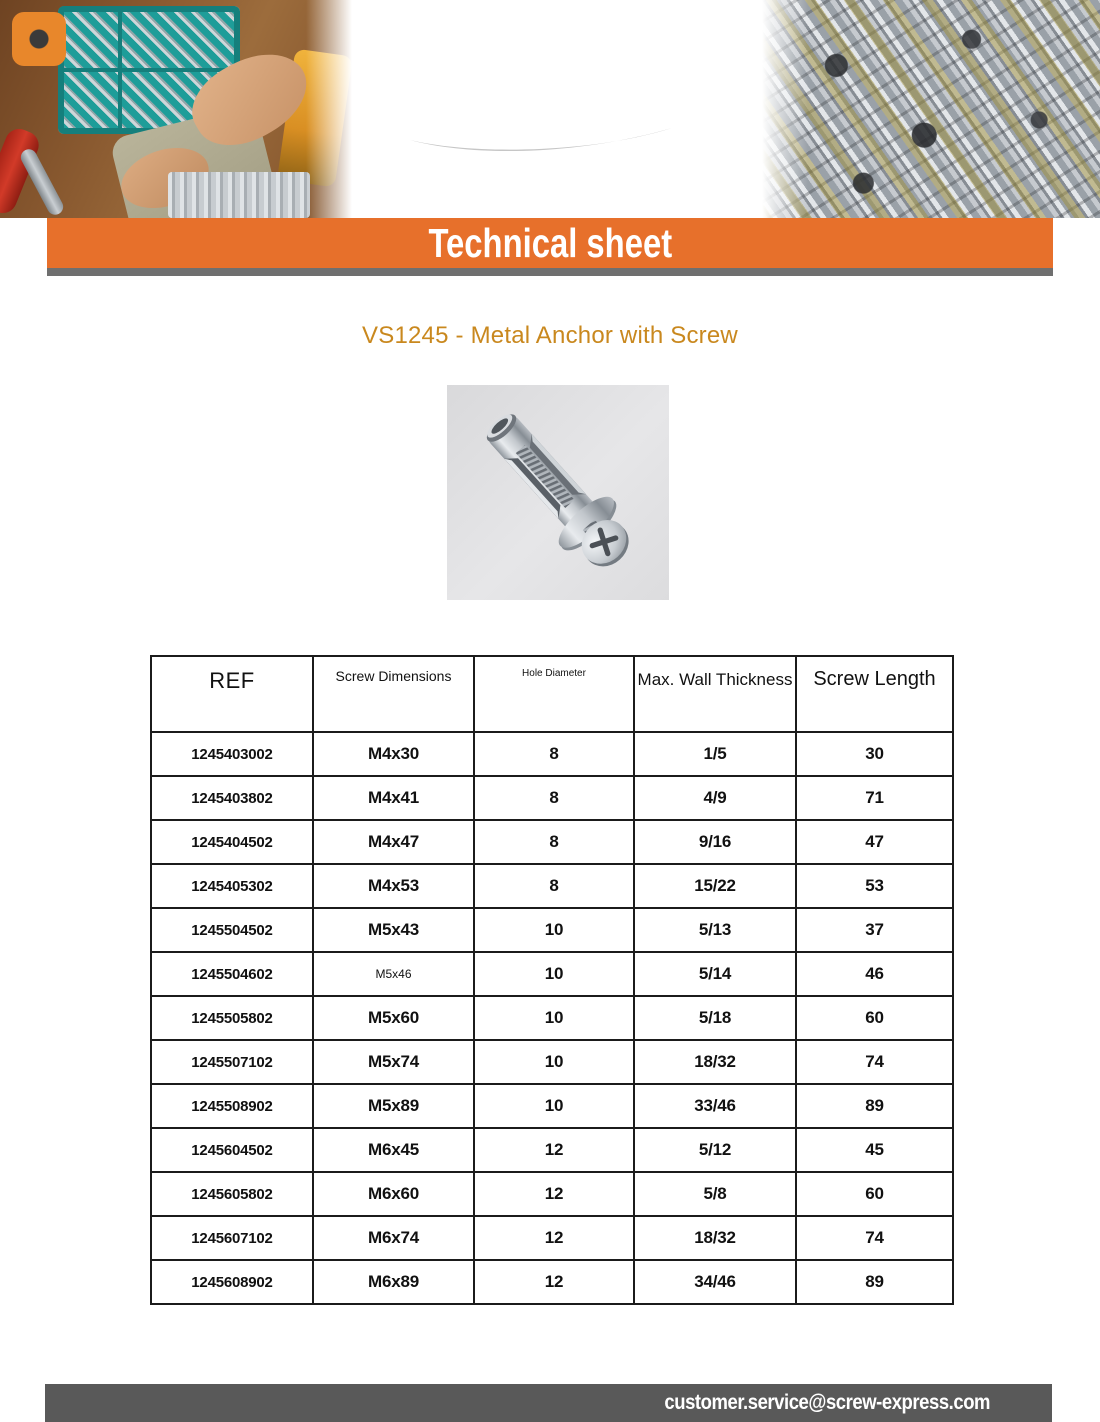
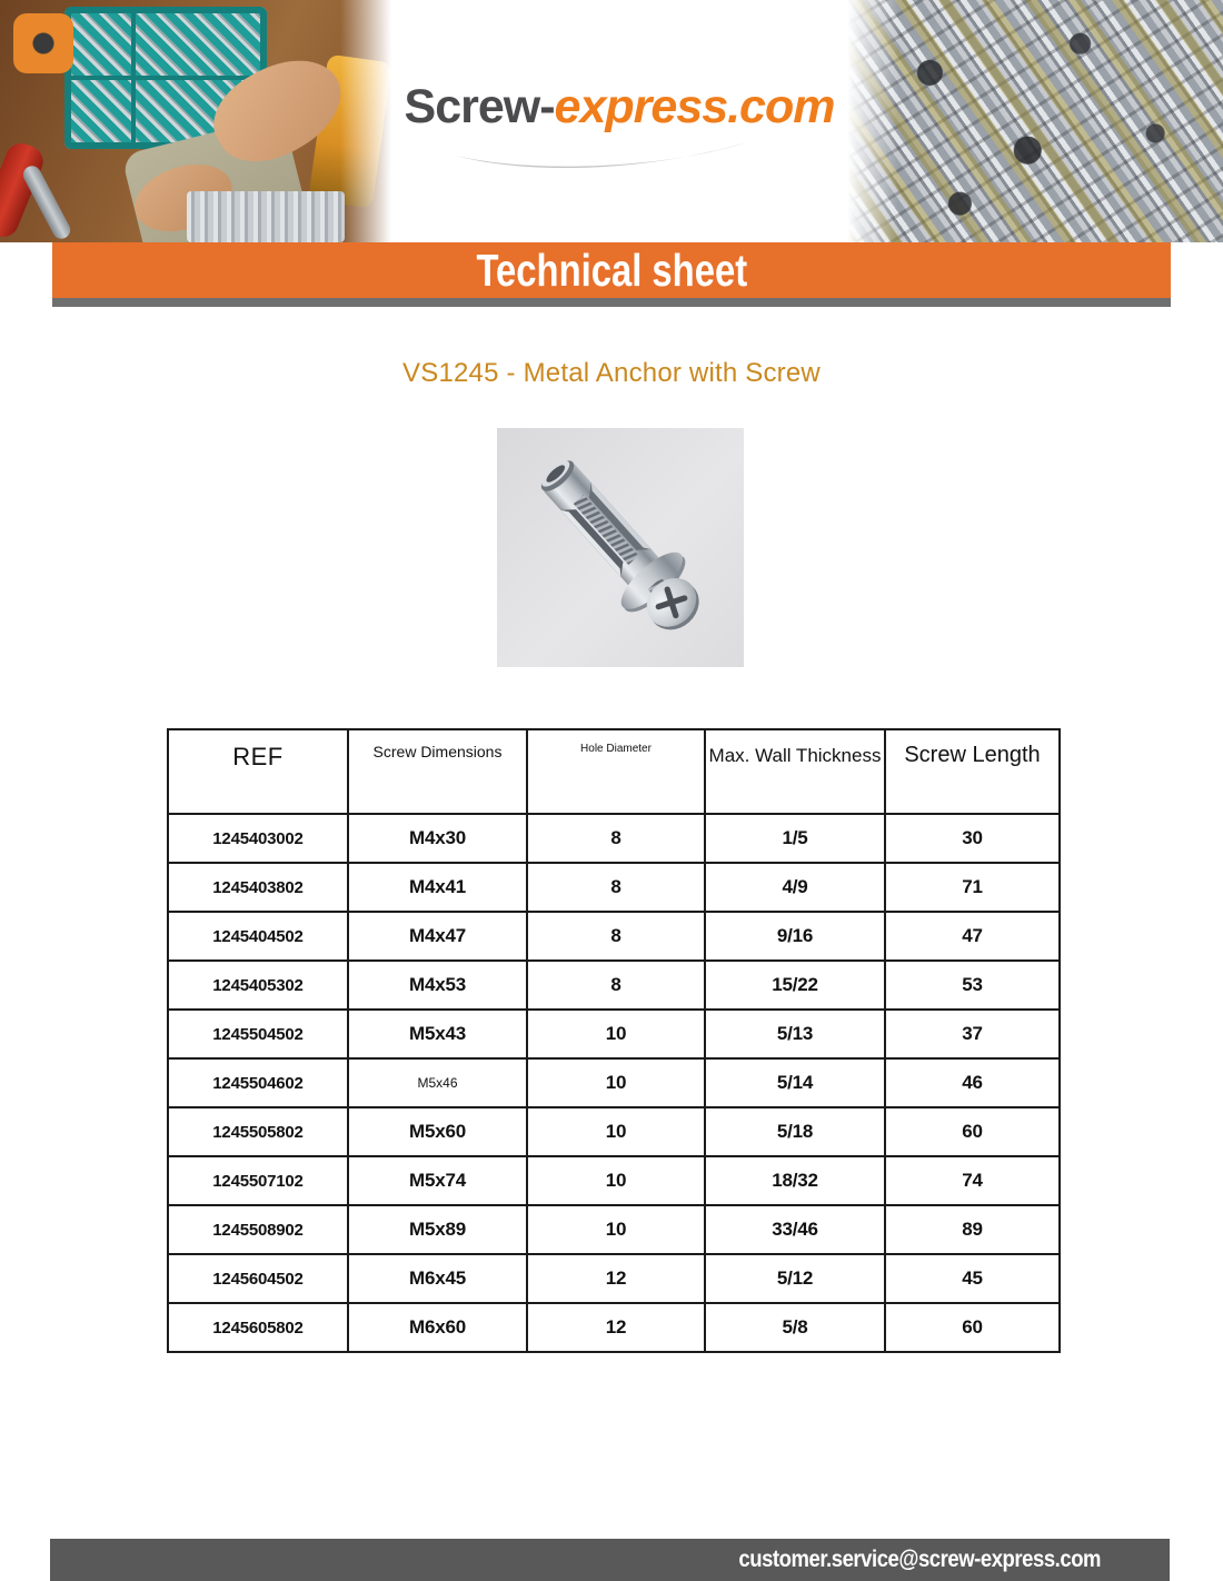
+ Screw-express.com
  Technical sheet
  VS1245 - Metal Anchor with Screw
  REF	Screw Dimensions	Hole Diameter	Max. Wall Thickness	Screw Length
  1245403002	M4x30	8	1/5	30
  1245403802	M4x41	8	4/9	71
  1245404502	M4x47	8	9/16	47
  1245405302	M4x53	8	15/22	53
  1245504502	M5x43	10	5/13	37
  1245504602	M5x46	10	5/14	46
  1245505802	M5x60	10	5/18	60
  1245507102	M5x74	10	18/32	74
  1245508902	M5x89	10	33/46	89
  1245604502	M6x45	12	5/12	45
  1245605802	M6x60	12	5/8	60
- 1245607102	M6x74	12	18/32	74
- 1245608902	M6x89	12	34/46	89
  customer.service@screw-express.com
